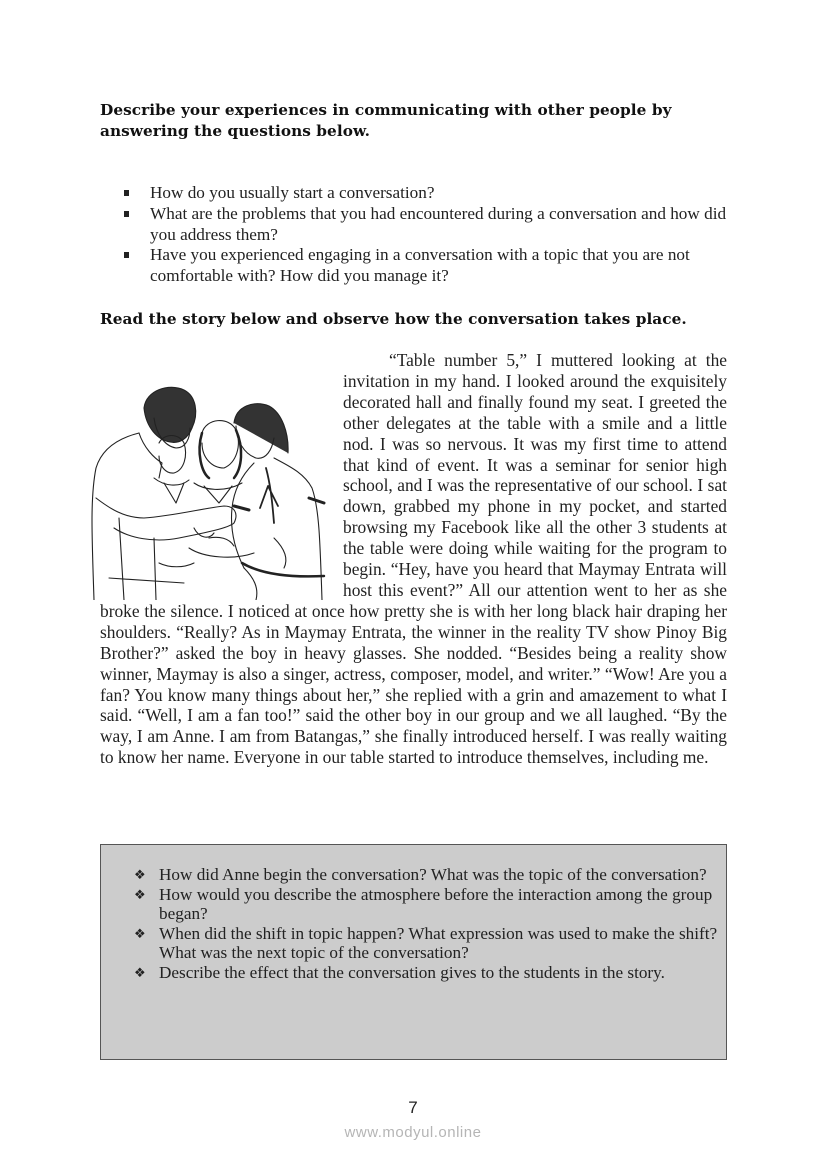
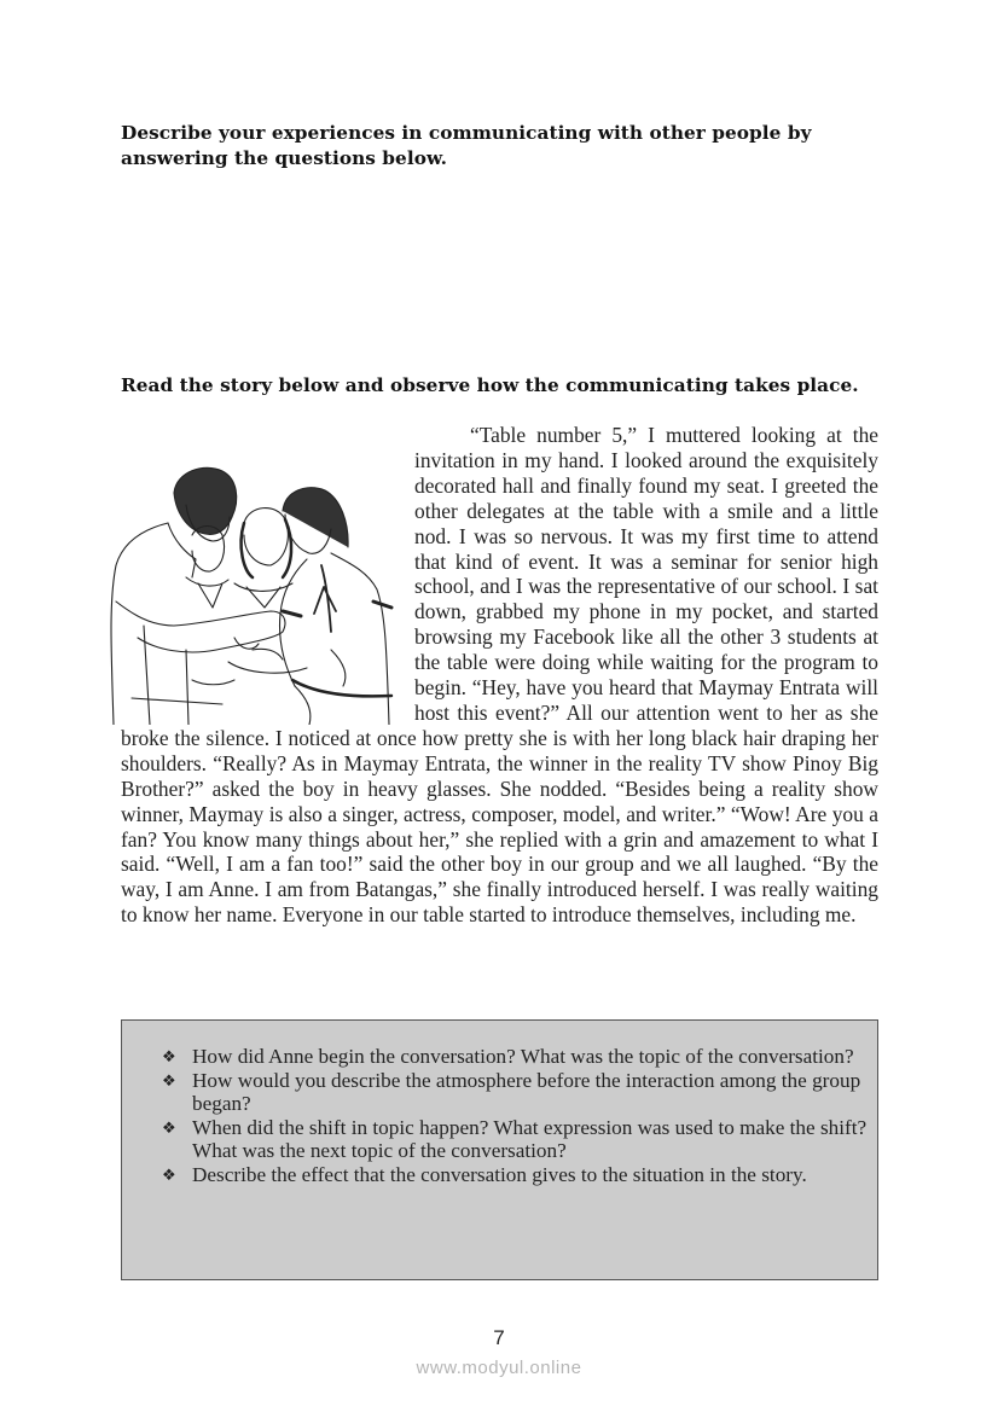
  Describe your experiences in communicating with other people by answering the questions below.
- How do you usually start a conversation?
- What are the problems that you had encountered during a conversation and how did you address them?
- Have you experienced engaging in a conversation with a topic that you are not comfortable with? How did you manage it?
- Read the story below and observe how the conversation takes place.
+ Read the story below and observe how the communicating takes place.
  “Table number 5,” I muttered looking at the invitation in my hand. I looked around the exquisitely decorated hall and finally found my seat. I greeted the other delegates at the table with a smile and a little nod. I was so nervous. It was my first time to attend that kind of event. It was a seminar for senior high school, and I was the representative of our school. I sat down, grabbed my phone in my pocket, and started browsing my Facebook like all the other 3 students at the table were doing while waiting for the program to begin. “Hey, have you heard that Maymay Entrata will host this event?” All our attention went to her as she broke the silence. I noticed at once how pretty she is with her long black hair draping her shoulders. “Really? As in Maymay Entrata, the winner in the reality TV show Pinoy Big Brother?” asked the boy in heavy glasses. She nodded. “Besides being a reality show winner, Maymay is also a singer, actress, composer, model, and writer.” “Wow! Are you a fan? You know many things about her,” she replied with a grin and amazement to what I said. “Well, I am a fan too!” said the other boy in our group and we all laughed. “By the way, I am Anne. I am from Batangas,” she finally introduced herself. I was really waiting to know her name. Everyone in our table started to introduce themselves, including me.
  ❖
  How did Anne begin the conversation? What was the topic of the conversation?
  ❖
  How would you describe the atmosphere before the interaction among the group began?
  ❖
  When did the shift in topic happen? What expression was used to make the shift? What was the next topic of the conversation?
  ❖
- Describe the effect that the conversation gives to the students in the story.
+ Describe the effect that the conversation gives to the situation in the story.
  7
  www.modyul.online
